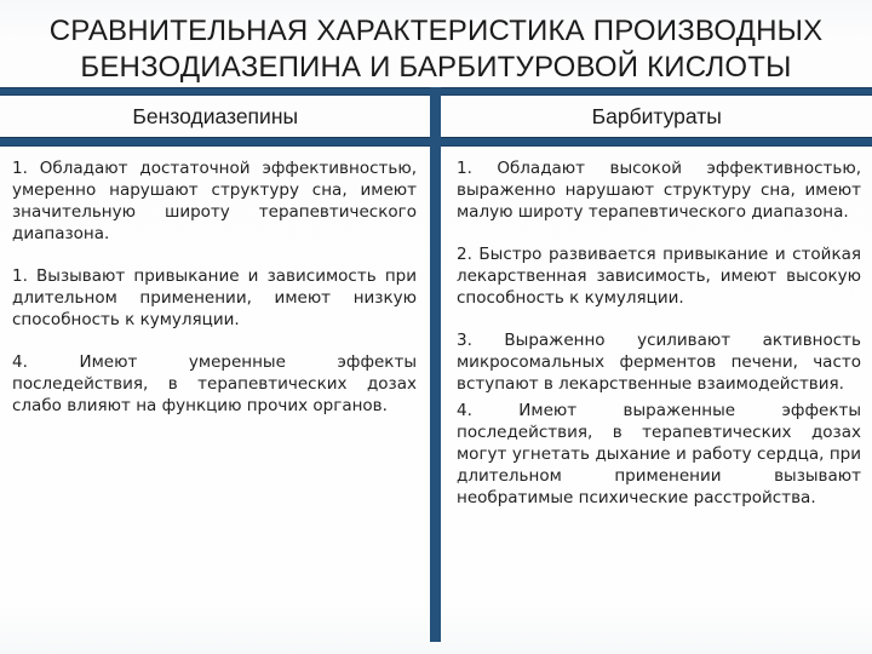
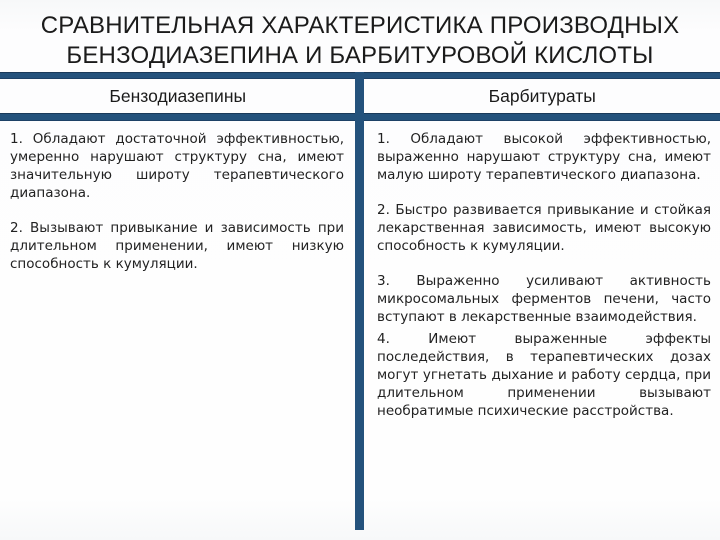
  СРАВНИТЕЛЬНАЯ ХАРАКТЕРИСТИКА ПРОИЗВОДНЫХ
  БЕНЗОДИАЗЕПИНА И БАРБИТУРОВОЙ КИСЛОТЫ
  Бензодиазепины
  Барбитураты
  1. Обладают достаточной эффективностью, умеренно нарушают структуру сна, имеют значительную широту терапевтического диапазона.
- 1. Вызывают привыкание и зависимость при длительном применении, имеют низкую способность к кумуляции.
+ 2. Вызывают привыкание и зависимость при длительном применении, имеют низкую способность к кумуляции.
- 4. Имеют умеренные эффекты последействия, в терапевтических дозах слабо влияют на функцию прочих органов.
  1. Обладают высокой эффективностью, выраженно нарушают структуру сна, имеют малую широту терапевтического диапазона.
  2. Быстро развивается привыкание и стойкая лекарственная зависимость, имеют высокую способность к кумуляции.
  3. Выраженно усиливают активность микросомальных ферментов печени, часто вступают в лекарственные взаимодействия.
  4. Имеют выраженные эффекты последействия, в терапевтических дозах могут угнетать дыхание и работу сердца, при длительном применении вызывают необратимые психические расстройства.
